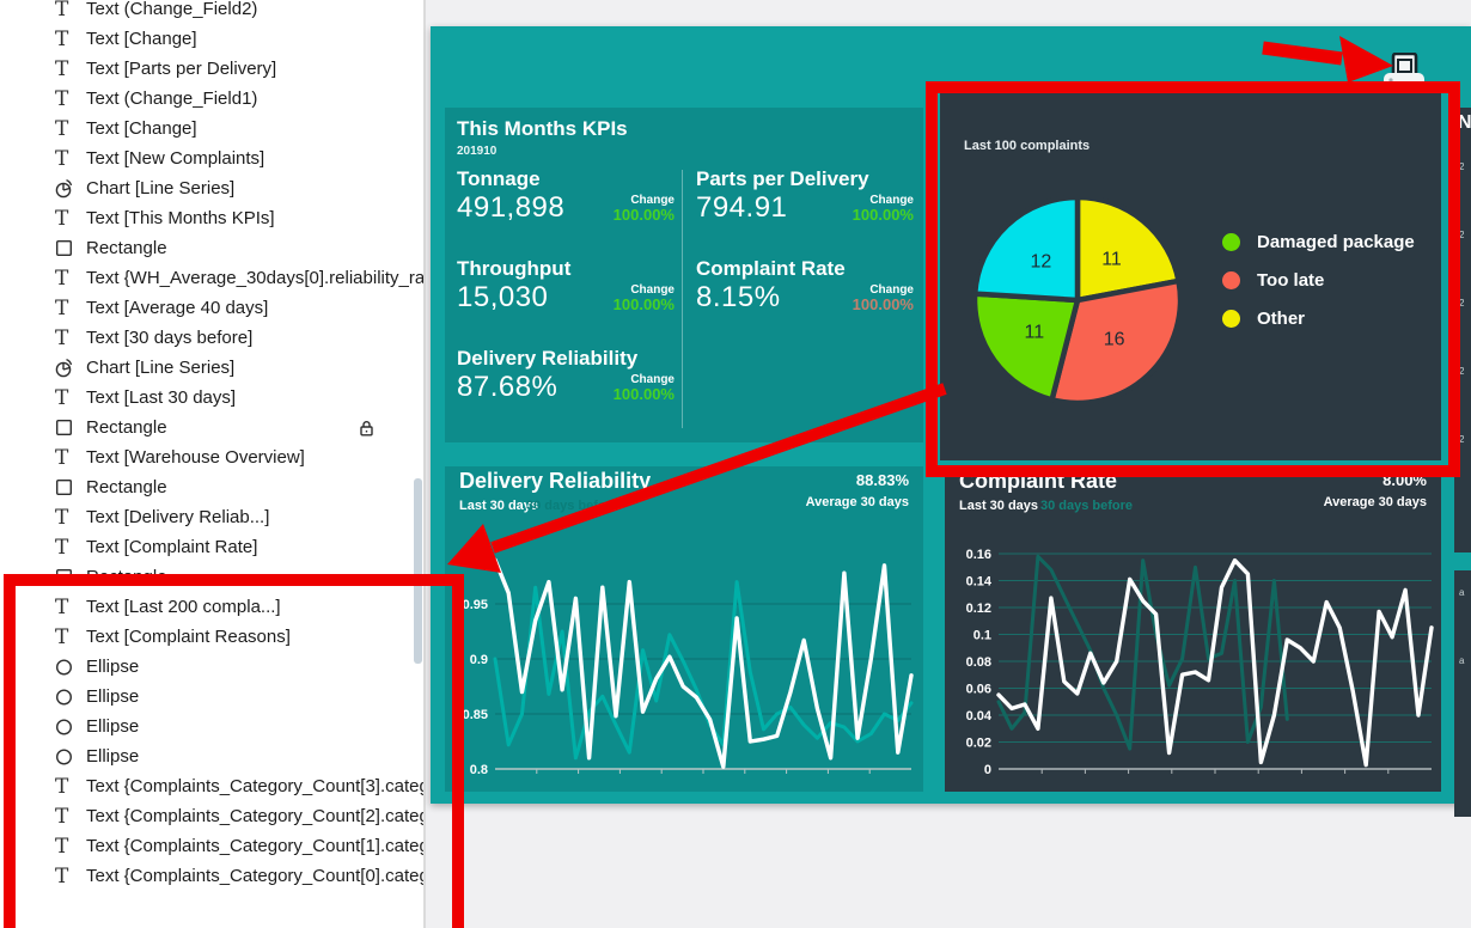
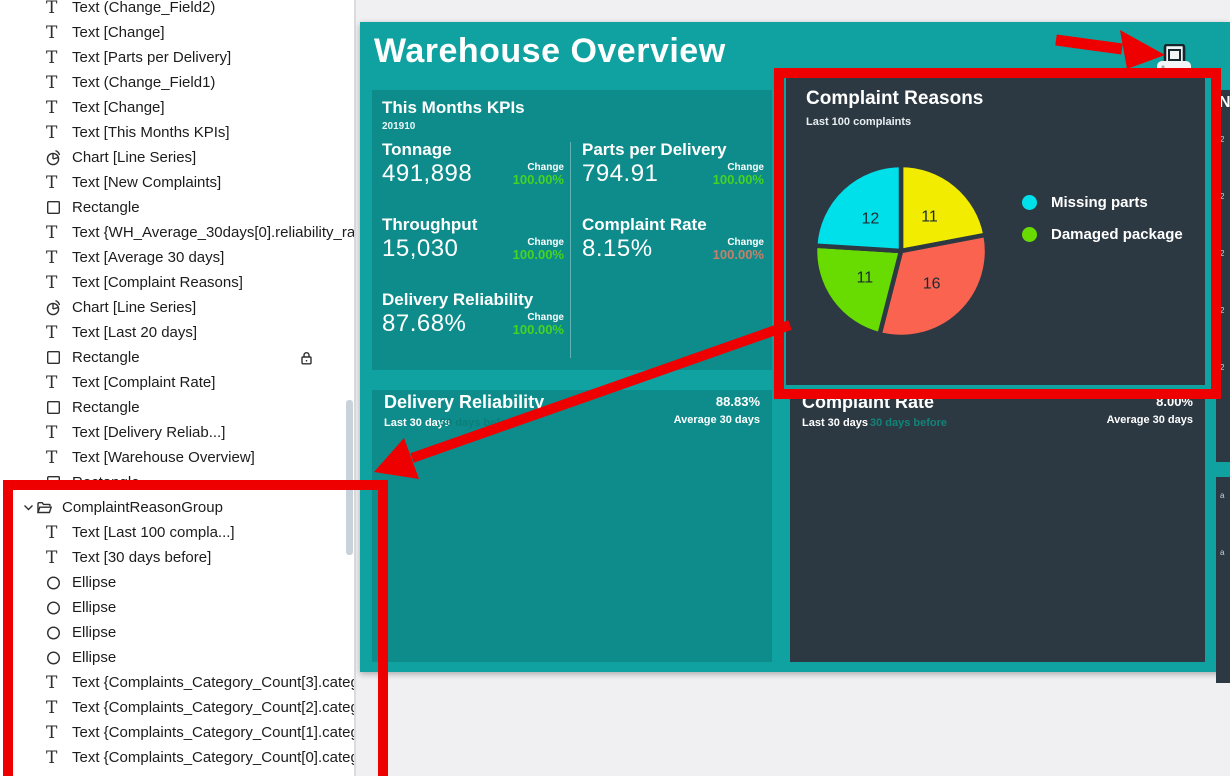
  T
  Text (Change_Field2)
  T
  Text [Change]
  T
  Text [Parts per Delivery]
  T
  Text (Change_Field1)
  T
  Text [Change]
  T
- Text [New Complaints]
+ Text [This Months KPIs]
  Chart [Line Series]
  T
- Text [This Months KPIs]
+ Text [New Complaints]
  Rectangle
  T
  Text {WH_Average_30days[0].reliability_ra
  T
- Text [Average 40 days]
+ Text [Average 30 days]
  T
- Text [30 days before]
+ Text [Complaint Reasons]
  Chart [Line Series]
  T
- Text [Last 30 days]
+ Text [Last 20 days]
  Rectangle
  T
- Text [Warehouse Overview]
+ Text [Complaint Rate]
  Rectangle
  T
  Text [Delivery Reliab...]
  T
- Text [Complaint Rate]
+ Text [Warehouse Overview]
+ ComplaintReasonGroup
  T
- Text [Last 200 compla...]
+ Text [Last 100 compla...]
  T
- Text [Complaint Reasons]
+ Text [30 days before]
  Ellipse
  Ellipse
  Ellipse
  Ellipse
  T
  Text {Complaints_Category_Count[3].cate
  T
  Text {Complaints_Category_Count[2].cate
  T
  Text {Complaints_Category_Count[1].cate
  T
  Text {Complaints_Category_Count[0].cate
+ Warehouse Overview
  This Months KPIs
  201910
  Tonnage
  491,898
  Change
  100.00%
  Parts per Delivery
  794.91
  Change
  100.00%
  Throughput
  15,030
  Change
  100.00%
  Complaint Rate
  8.15%
  Change
  100.00%
  Delivery Reliability
  87.68%
  Change
  100.00%
  11
  16
  11
  12
+ Complaint Reasons
  Last 100 complaints
+ Missing parts
  Damaged package
- Too late
- Other
  Delivery Reliability
  Last 30 days
  88.83%
  Average 30 days
- 0.8
- 0.85
- 0.9
- 0.95
  Complaint Rate
  Last 30 days
  30 days before
  8.00%
  Average 30 days
- 0
- 0.02
- 0.04
- 0.06
- 0.08
- 0.1
- 0.12
- 0.14
- 0.16
  N
  2
  2
  2
  2
  2
  a
  a
